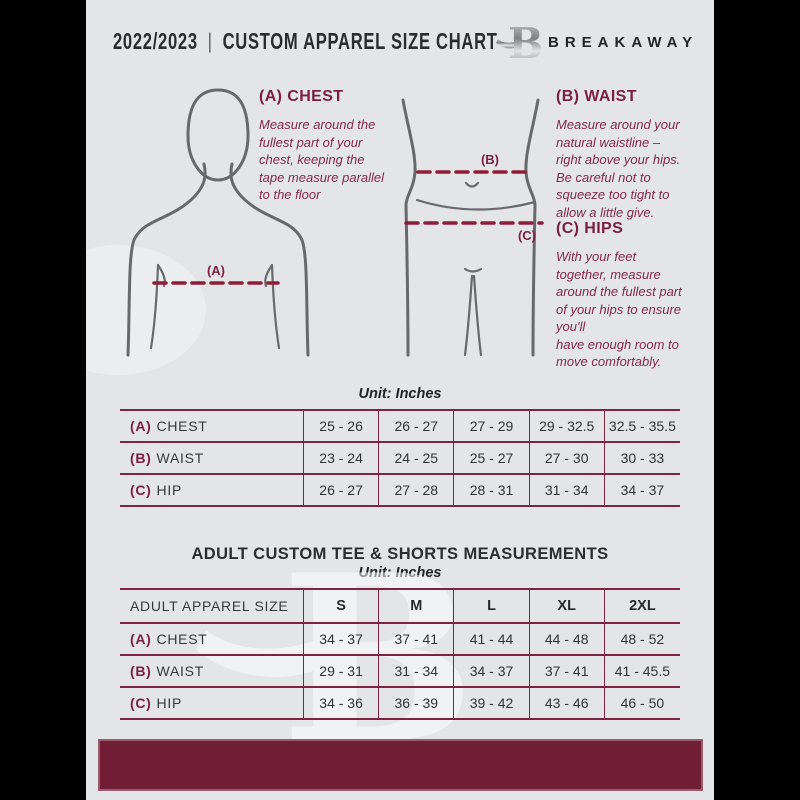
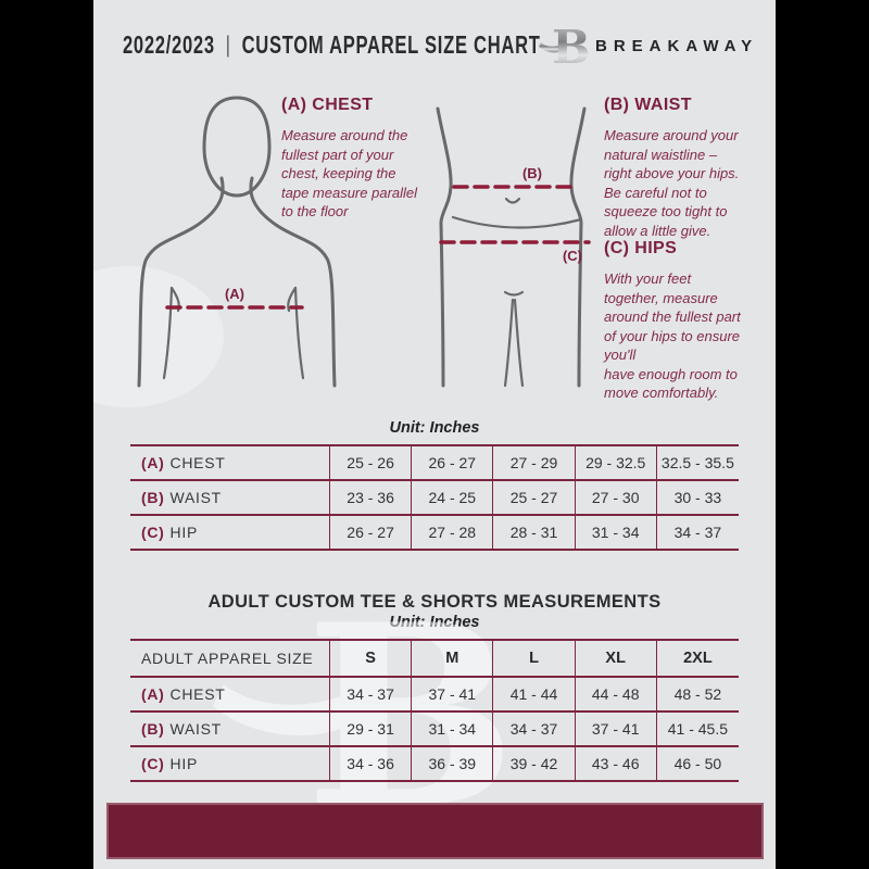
  B
  2022/2023
  |
  CUSTOM APPAREL SIZE CHART
  B
  BREAKAWAY
  (A)
  (B)
  (C)
  (A) CHEST
  Measure around the
  fullest part of your
  chest, keeping the
  tape measure parallel
  to the floor
  (B) WAIST
  Measure around your
  natural waistline –
  right above your hips.
  Be careful not to
  squeeze too tight to
  allow a little give.
  (C) HIPS
  With your feet
  together, measure
  around the fullest part
  of your hips to ensure
  you'll
  have enough room to
  move comfortably.
  Unit: Inches
  (A)
  CHEST
  25 - 26
  26 - 27
  27 - 29
  29 - 32.5
  32.5 - 35.5
  (B)
  WAIST
- 23 - 24
+ 23 - 36
  24 - 25
  25 - 27
  27 - 30
  30 - 33
  (C)
  HIP
  26 - 27
  27 - 28
  28 - 31
  31 - 34
  34 - 37
  ADULT CUSTOM TEE & SHORTS MEASUREMENTS
  Unit: Inches
  ADULT APPAREL SIZE
  S
  M
  L
  XL
  2XL
  (A)
  CHEST
  34 - 37
  37 - 41
  41 - 44
  44 - 48
  48 - 52
  (B)
  WAIST
  29 - 31
  31 - 34
  34 - 37
  37 - 41
  41 - 45.5
  (C)
  HIP
  34 - 36
  36 - 39
  39 - 42
  43 - 46
  46 - 50
